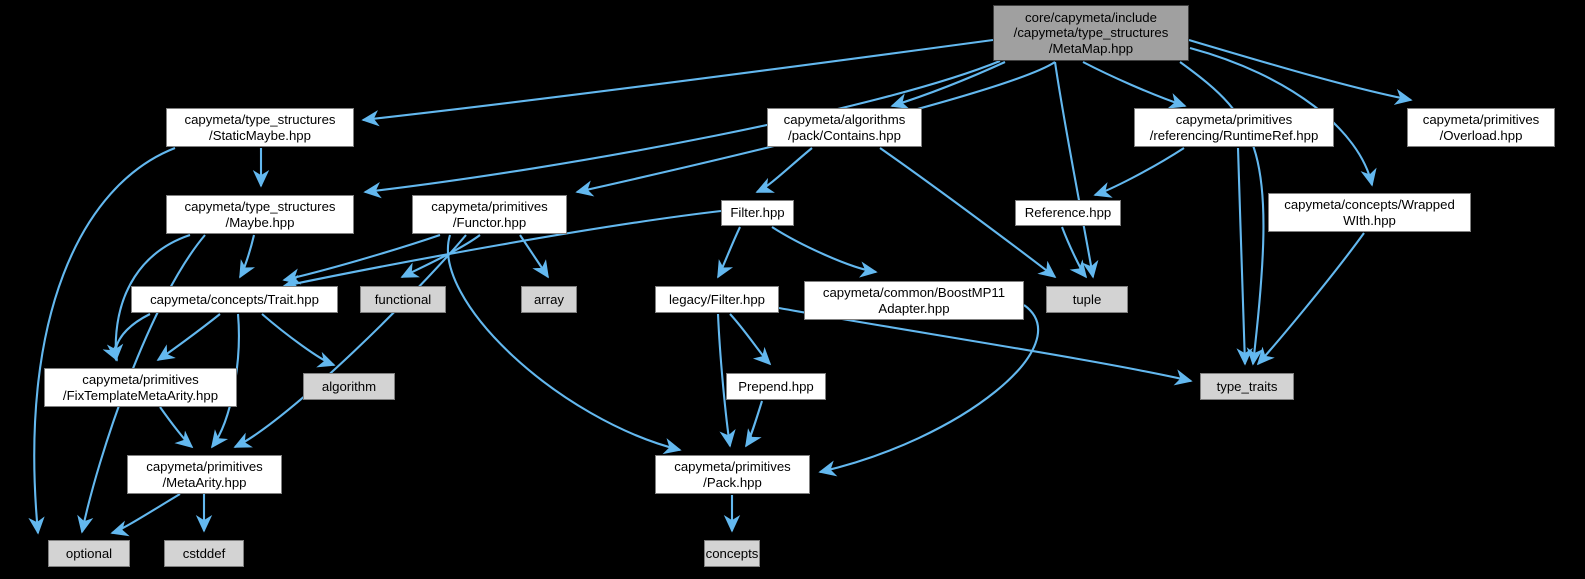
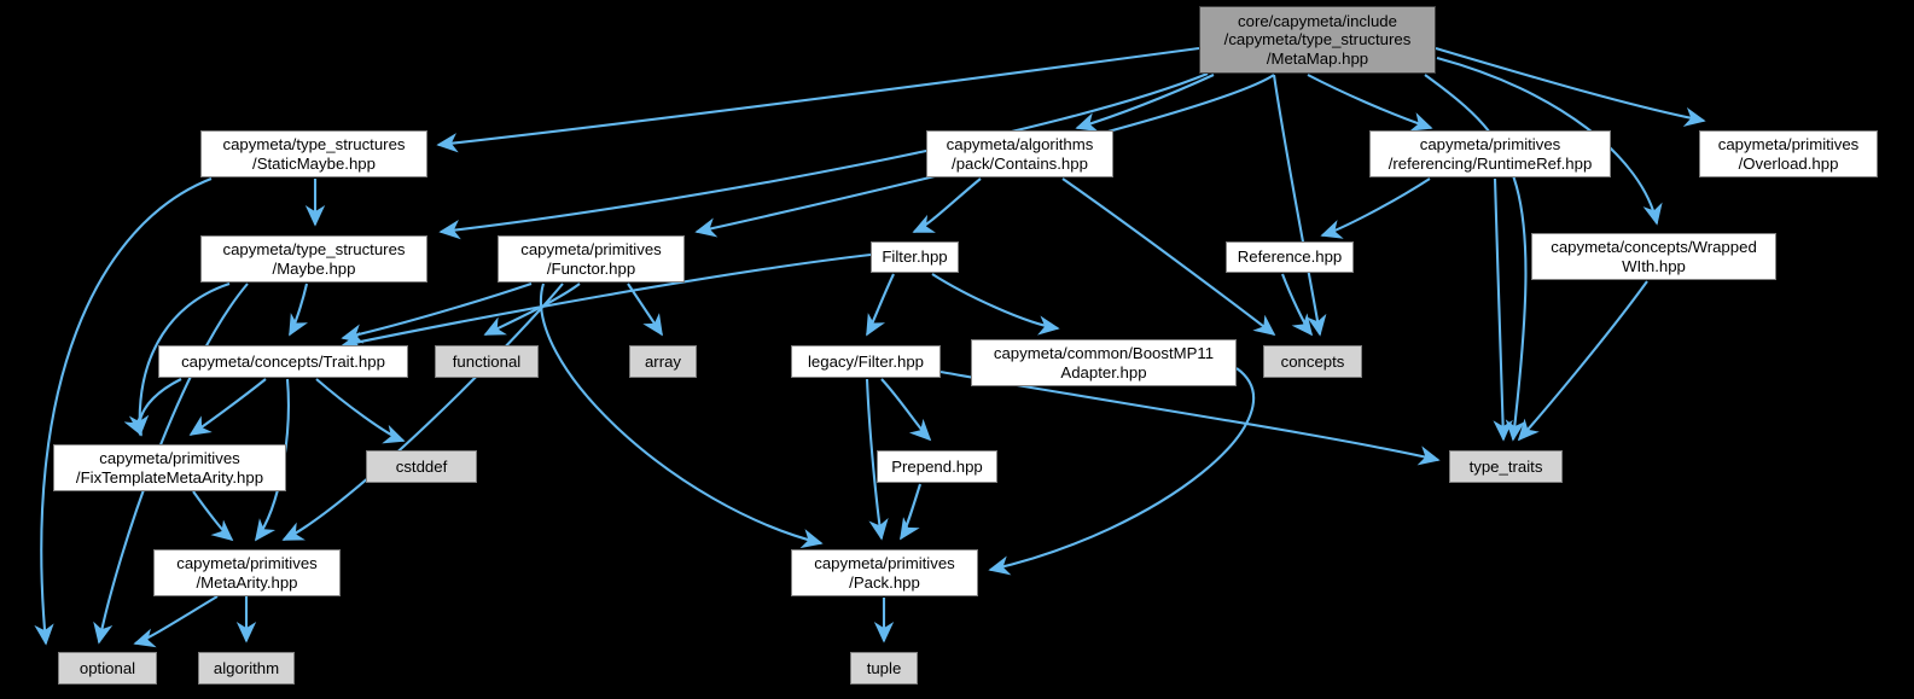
  core/capymeta/include
  /capymeta/type_structures
  /MetaMap.hpp
  capymeta/type_structures
  /StaticMaybe.hpp
  capymeta/algorithms
  /pack/Contains.hpp
  capymeta/primitives
  /referencing/RuntimeRef.hpp
  capymeta/primitives
  /Overload.hpp
  capymeta/type_structures
  /Maybe.hpp
  capymeta/primitives
  /Functor.hpp
  Filter.hpp
  Reference.hpp
  capymeta/concepts/Wrapped
  WIth.hpp
  capymeta/concepts/Trait.hpp
  functional
  array
  legacy/Filter.hpp
  capymeta/common/BoostMP11
  Adapter.hpp
- tuple
+ concepts
  capymeta/primitives
  /FixTemplateMetaArity.hpp
- algorithm
+ cstddef
  Prepend.hpp
  type_traits
  capymeta/primitives
  /MetaArity.hpp
  capymeta/primitives
  /Pack.hpp
  optional
- cstddef
+ algorithm
- concepts
+ tuple
